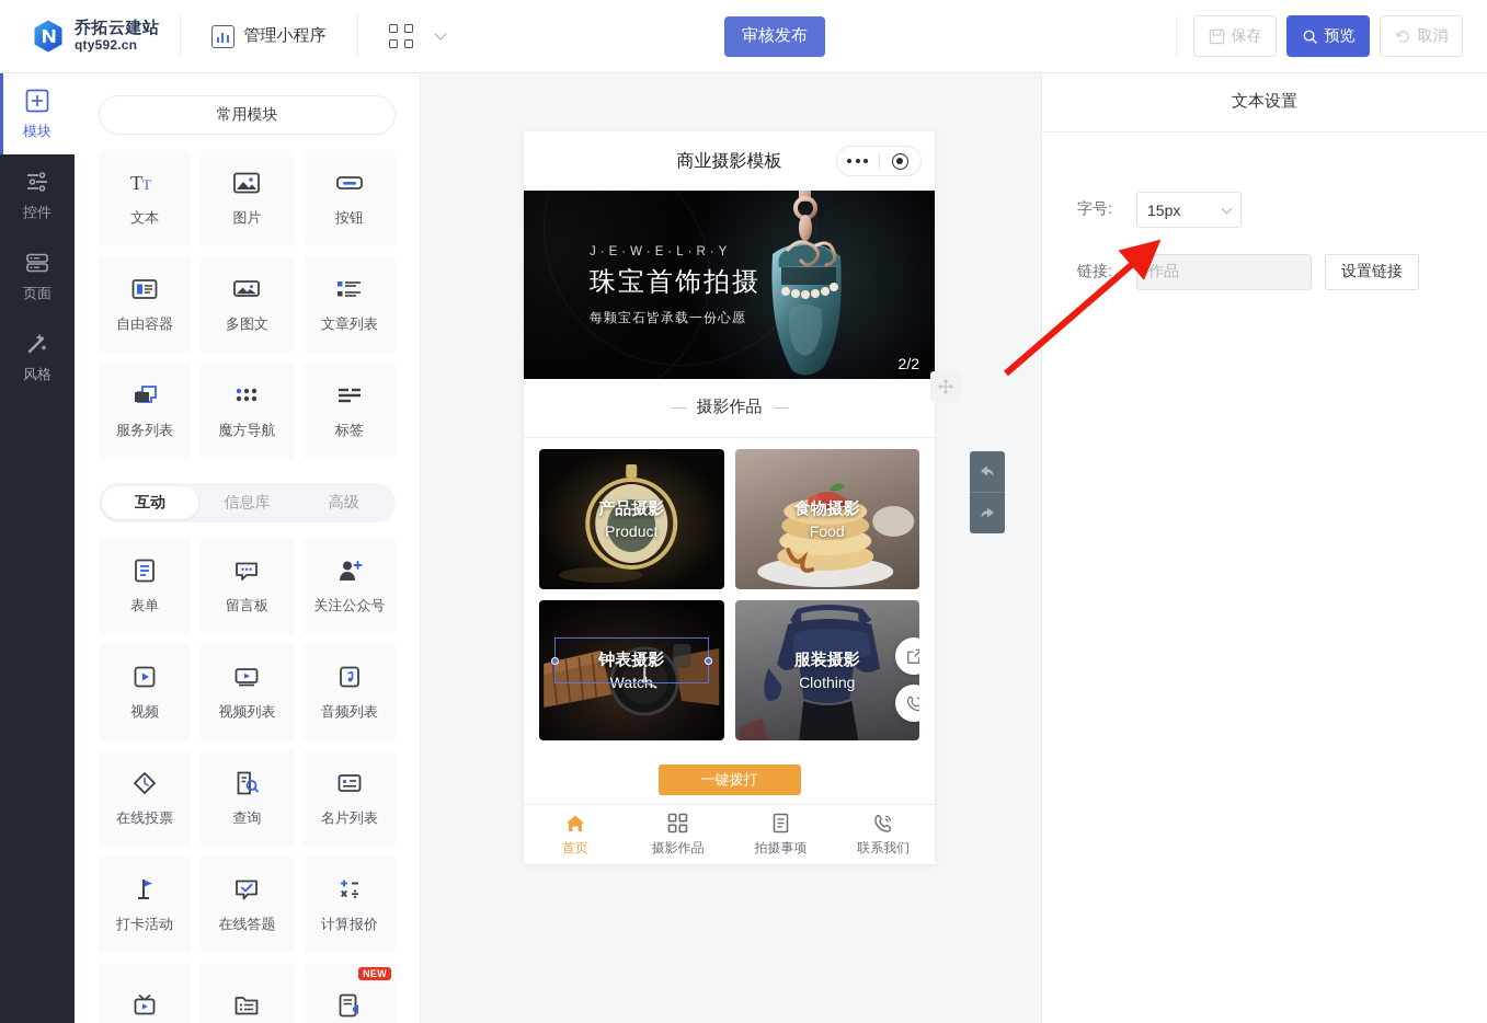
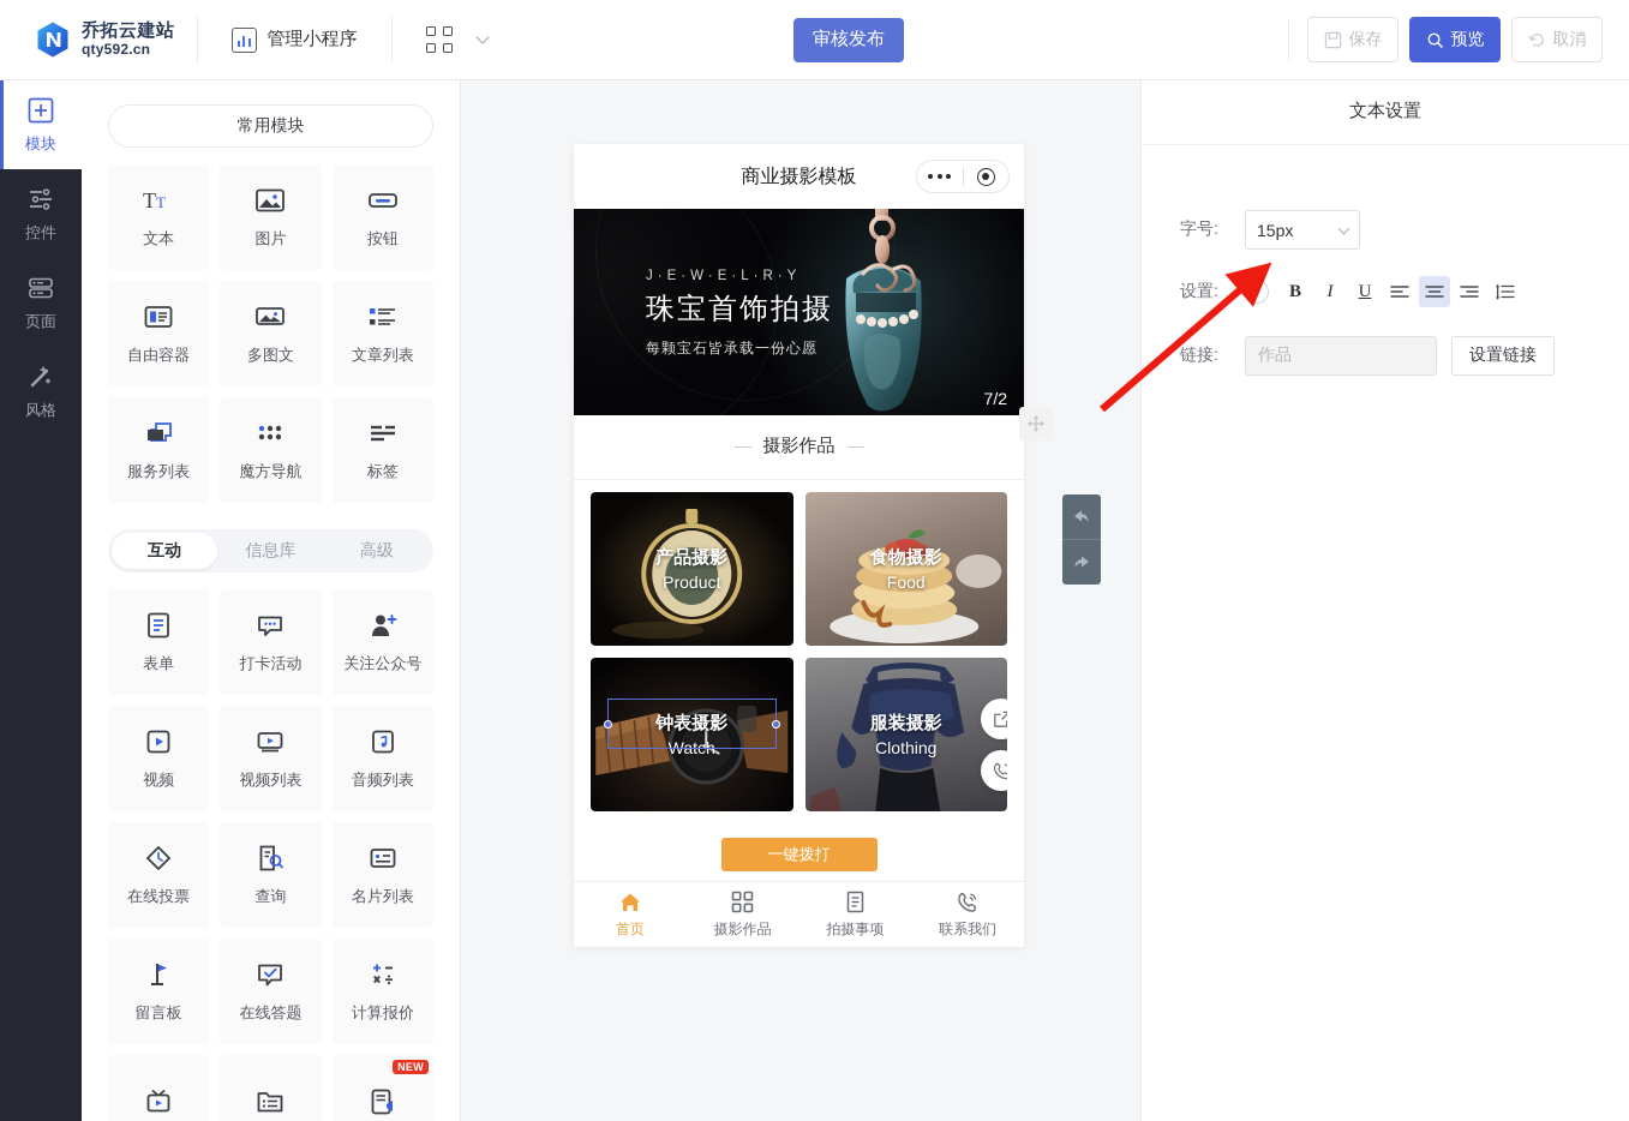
  乔拓云建站
  qty592.cn
  管理小程序
  审核发布
  保存
  预览
  取消
  模块
  控件
  页面
  风格
  常用模块
  T
  T
  文本
  图片
  按钮
  自由容器
  多图文
  文章列表
  服务列表
  魔方导航
  标签
  互动
  信息库
  高级
  表单
- 留言板
+ 打卡活动
  关注公众号
  视频
  视频列表
  音频列表
  在线投票
  查询
  名片列表
- 打卡活动
+ 留言板
  在线答题
  计算报价
  NEW
  商业摄影模板
  J·E·W·E·L·R·Y
  珠宝首饰拍摄
  每颗宝石皆承载一份心愿
- 2/2
+ 7/2
  摄影作品
  产品摄影
  Product
  食物摄影
  Food
  钟表摄影
  Watch
  服装摄影
  Clothing
  一键拨打
  首页
  摄影作品
  拍摄事项
  联系我们
  文本设置
  字号:
  15px
+ 设置:
+ B
+ I
+ U
  链接:
  作品
  设置链接
